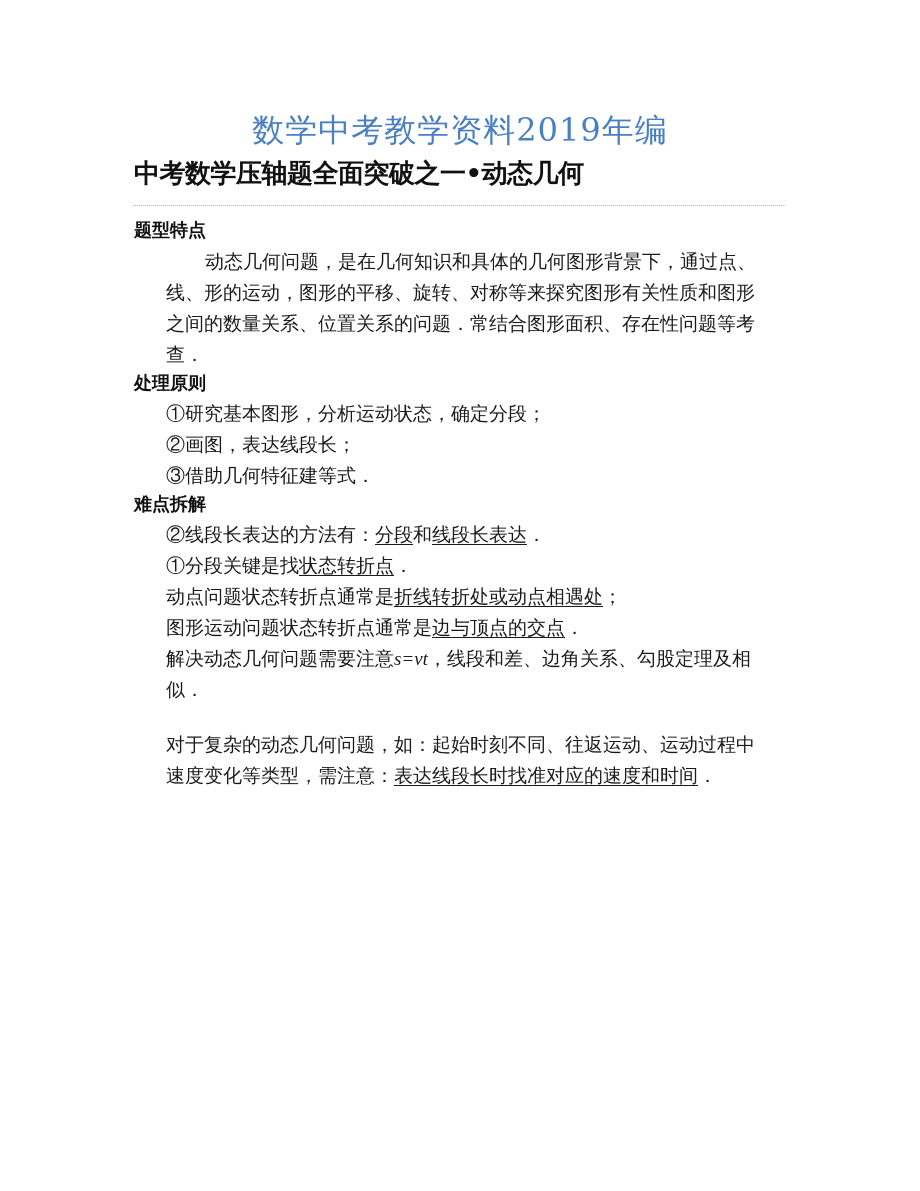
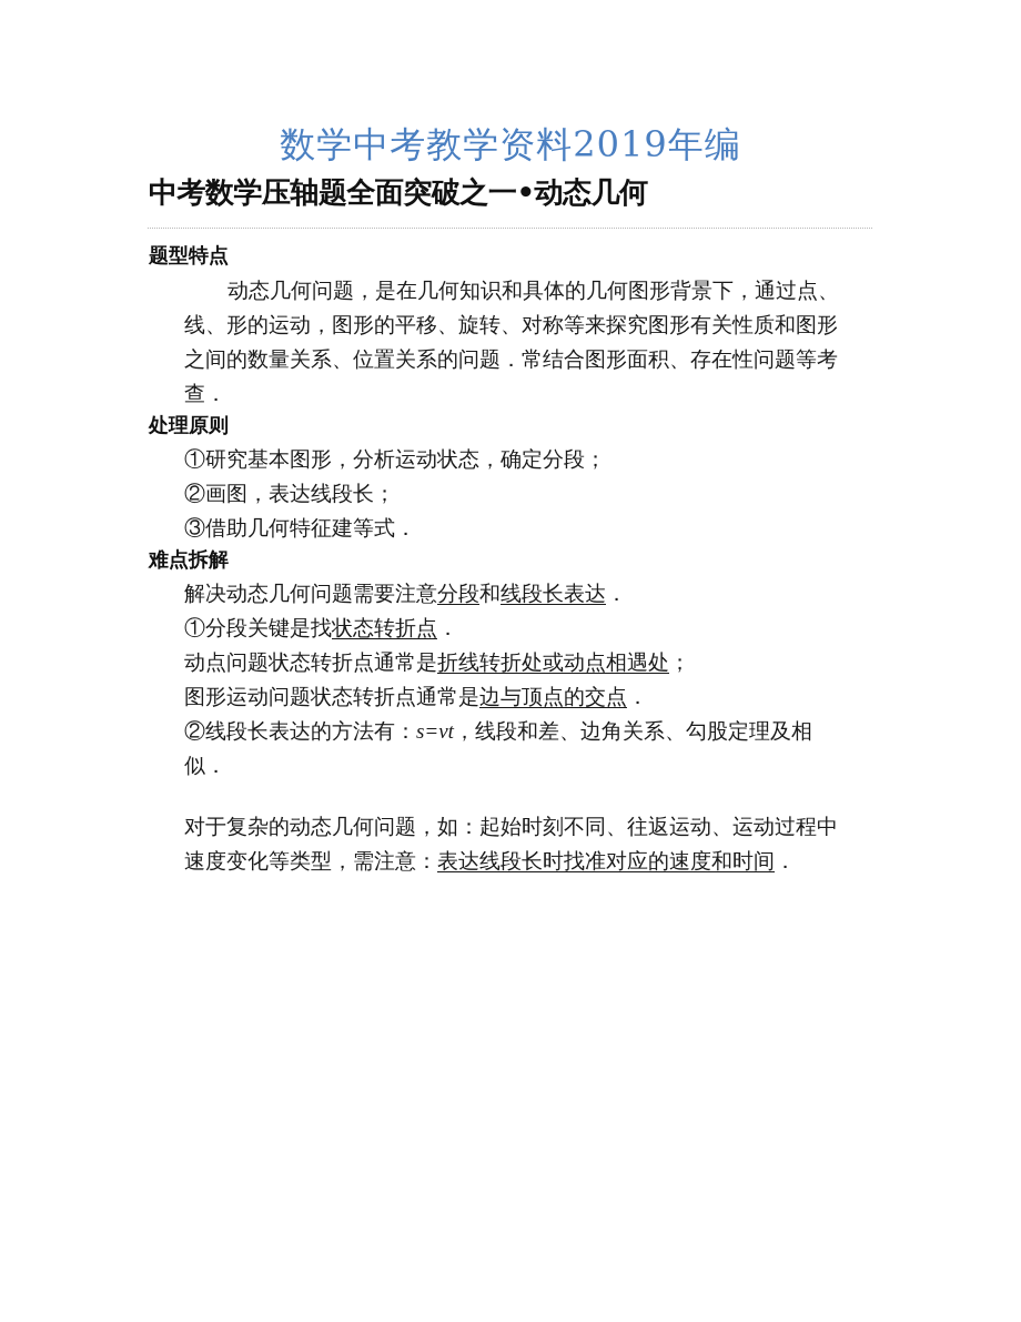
  数学中考教学资料2019年编
  中考数学压轴题全面突破之一•动态几何
  题型特点
  动态几何问题，是在几何知识和具体的几何图形背景下，通过点、
  线、形的运动，图形的平移、旋转、对称等来探究图形有关性质和图形
  之间的数量关系、位置关系的问题．常结合图形面积、存在性问题等考
  查．
  处理原则
  ①研究基本图形，分析运动状态，确定分段；
  ②画图，表达线段长；
  ③借助几何特征建等式．
  难点拆解
- ②线段长表达的方法有：分段和线段长表达．
+ 解决动态几何问题需要注意分段和线段长表达．
  ①分段关键是找状态转折点．
  动点问题状态转折点通常是折线转折处或动点相遇处；
  图形运动问题状态转折点通常是边与顶点的交点．
- 解决动态几何问题需要注意s=vt，线段和差、边角关系、勾股定理及相
+ ②线段长表达的方法有：s=vt，线段和差、边角关系、勾股定理及相
  似．
  对于复杂的动态几何问题，如：起始时刻不同、往返运动、运动过程中
  速度变化等类型，需注意：表达线段长时找准对应的速度和时间．
